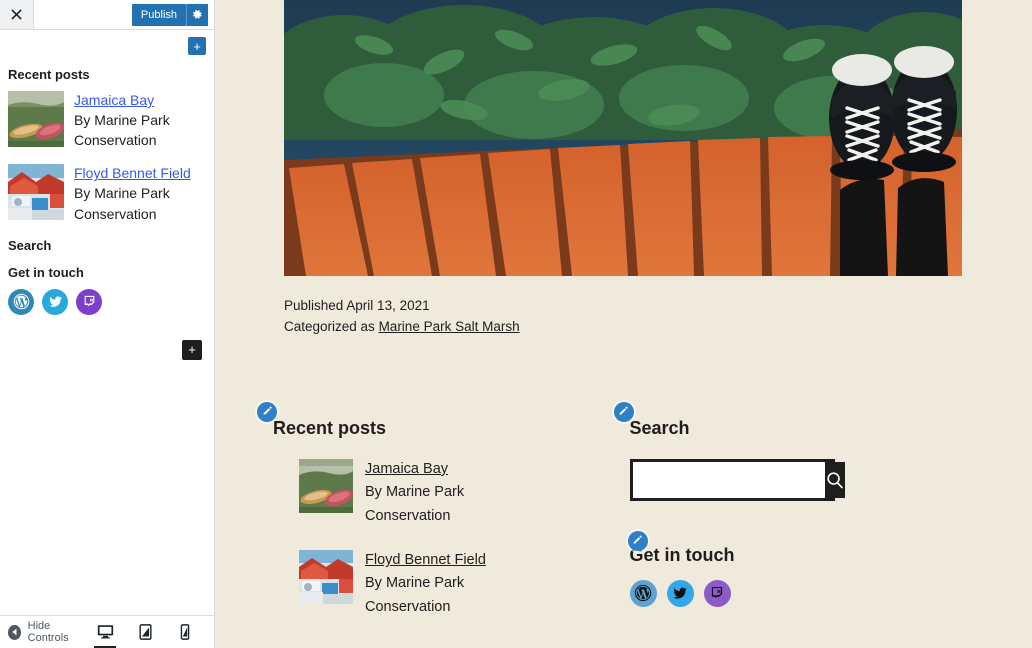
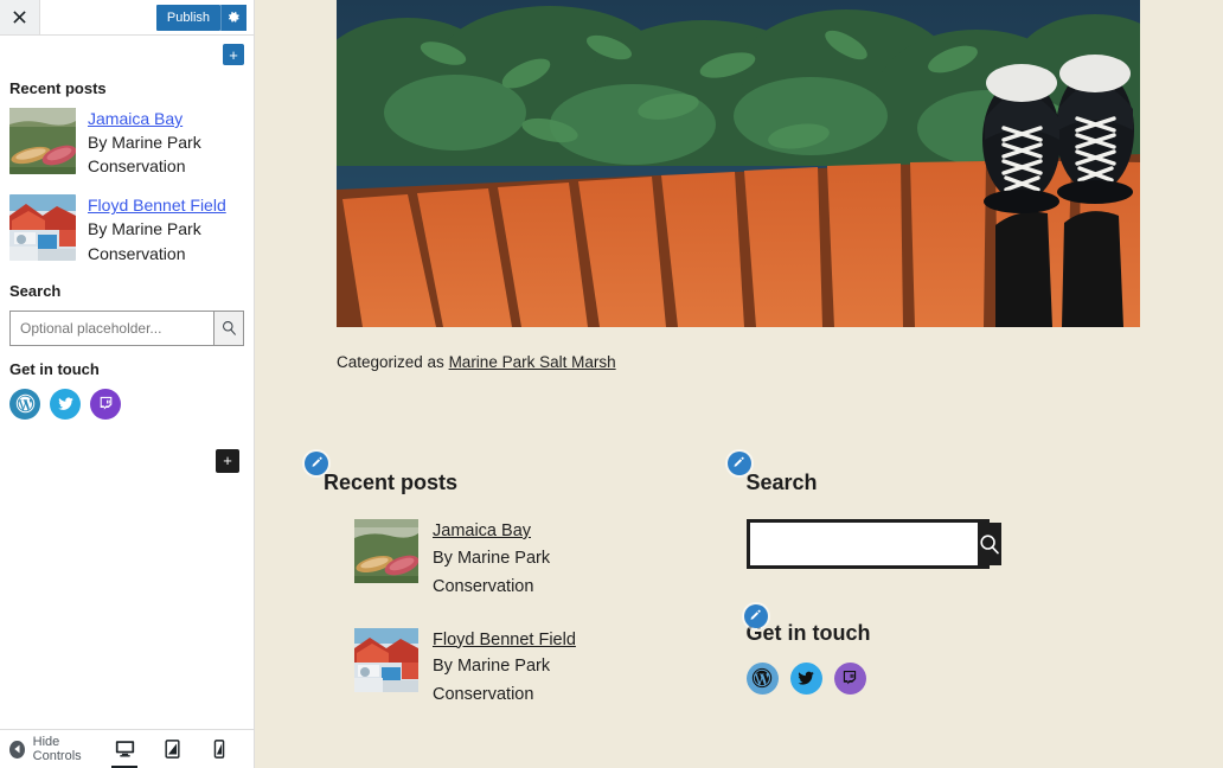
  Publish
  +
  Recent posts
  Jamaica Bay
  By Marine Park
  Conservation
  Floyd Bennet Field
  By Marine Park
  Conservation
  Search
+ Optional placeholder...
  Get in touch
  +
  Hide Controls
- Published April 13, 2021
  Categorized as Marine Park Salt Marsh
  Recent posts
  Jamaica Bay
  By Marine Park
  Conservation
  Floyd Bennet Field
  By Marine Park
  Conservation
  Search
  Get in touch
